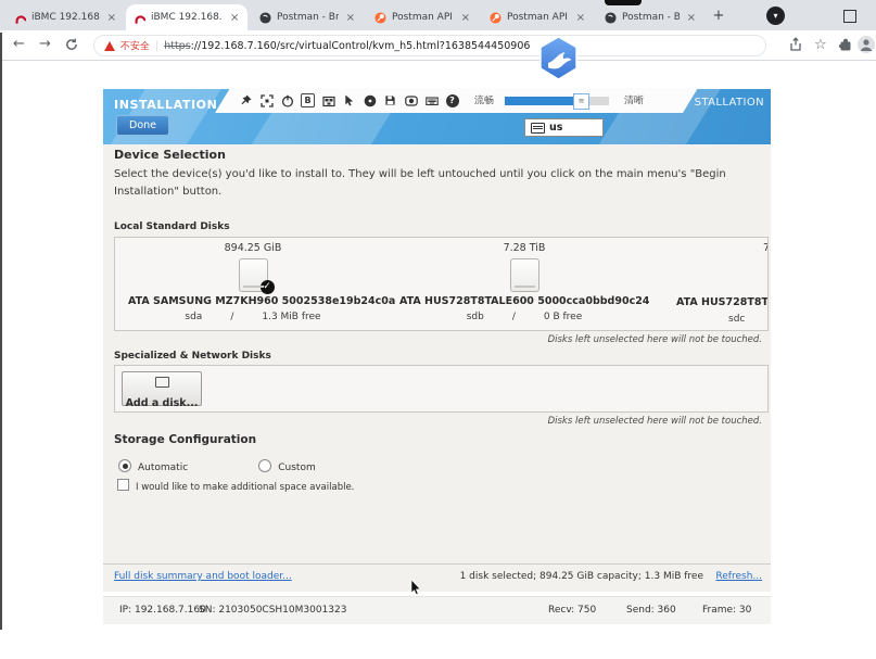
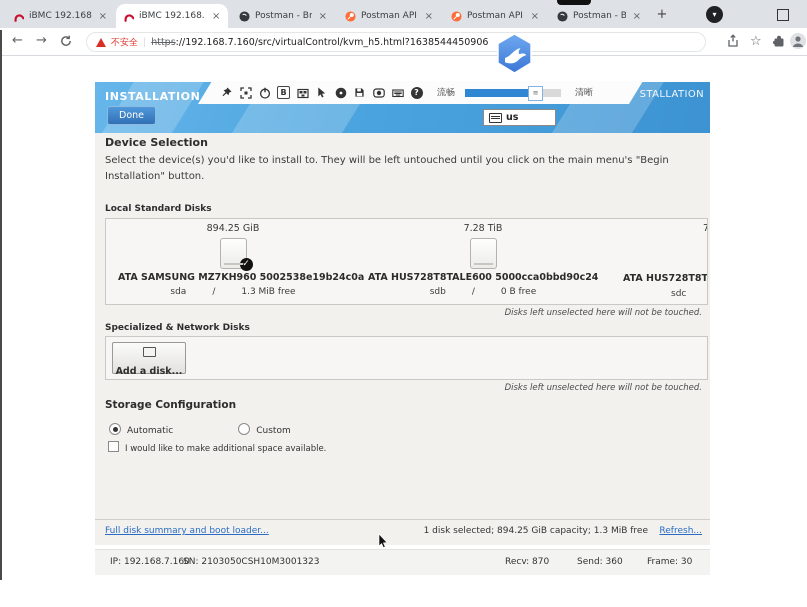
  ×
  iBMC 192.168.
  ×
  Postman - Br
  ×
  ×
  ×
  ×
  +
  ▾
  ←
  →
  不安全
  |
  https://192.168.7.160/src/virtualControl/kvm_h5.html?1638544450906
  ☆
  STALLATION
  Done
  us
  B
  ?
  流畅
  ≡
  清晰
  Device Selection
  Select the device(s) you'd like to install to. They will be left untouched until you click on the main menu's "Begin Installation" button.
  Local Standard Disks
  894.25 GiB
  ✓
  ATA SAMSUNG MZ7KH960 5002538e19b24c0a
  sda
  /
  1.3 MiB free
  7.28 TiB
  ATA HUS728T8TALE600 5000cca0bbd90c24
  sdb
  /
  0 B free
  7
  ATA HUS728T8T
  sdc
  Disks left unselected here will not be touched.
  Specialized & Network Disks
  Add a disk...
  Disks left unselected here will not be touched.
  Storage Configuration
  Automatic Custom
  I would like to make additional space available.
  Full disk summary and boot loader...
  1 disk selected; 894.25 GiB capacity; 1.3 MiB free
  Refresh...
  IP: 192.168.7.160
  SN: 2103050CSH10M3001323
- Recv: 750
+ Recv: 870
  Send: 360
  Frame: 30
